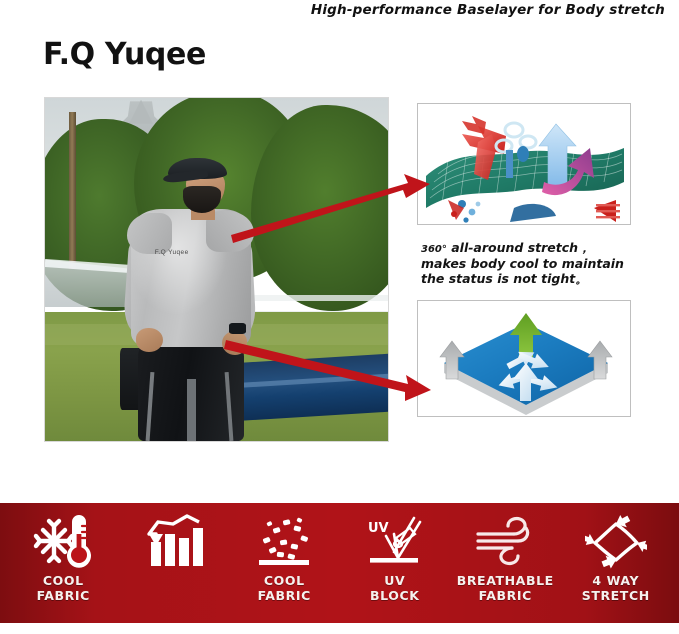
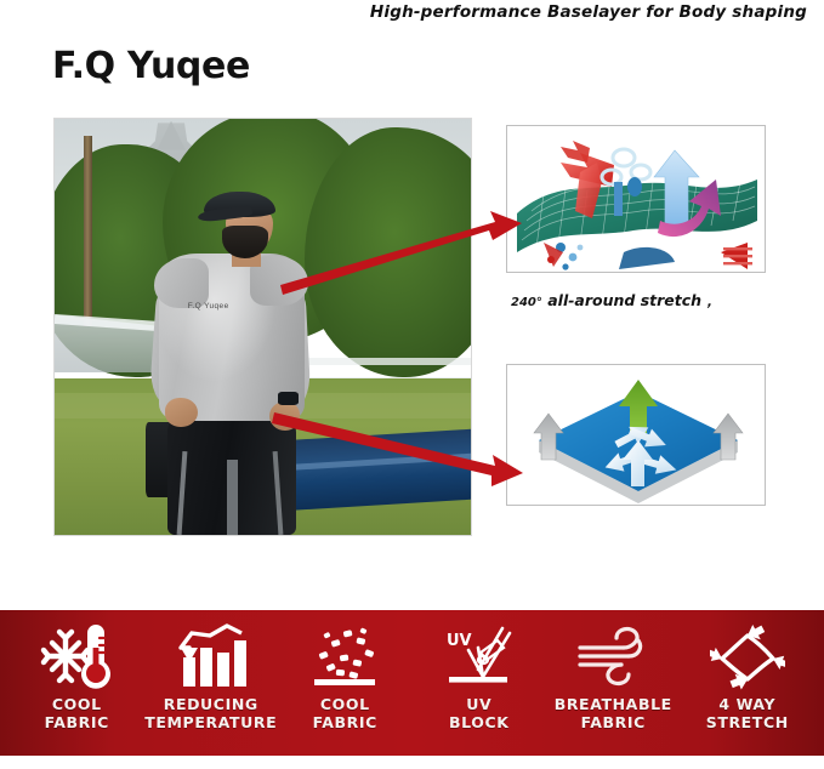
- High-performance Baselayer for Body stretch
+ High-performance Baselayer for Body shaping
  F.Q Yuqee
- 360° all-around stretch，
+ 240° all-around stretch，
- makes body cool to maintain
- the status is not tight。
  COOL
  FABRIC
+ REDUCING
+ TEMPERATURE
  COOL
  FABRIC
  UV
  UV
  BLOCK
  BREATHABLE
  FABRIC
  4 WAY
  STRETCH
